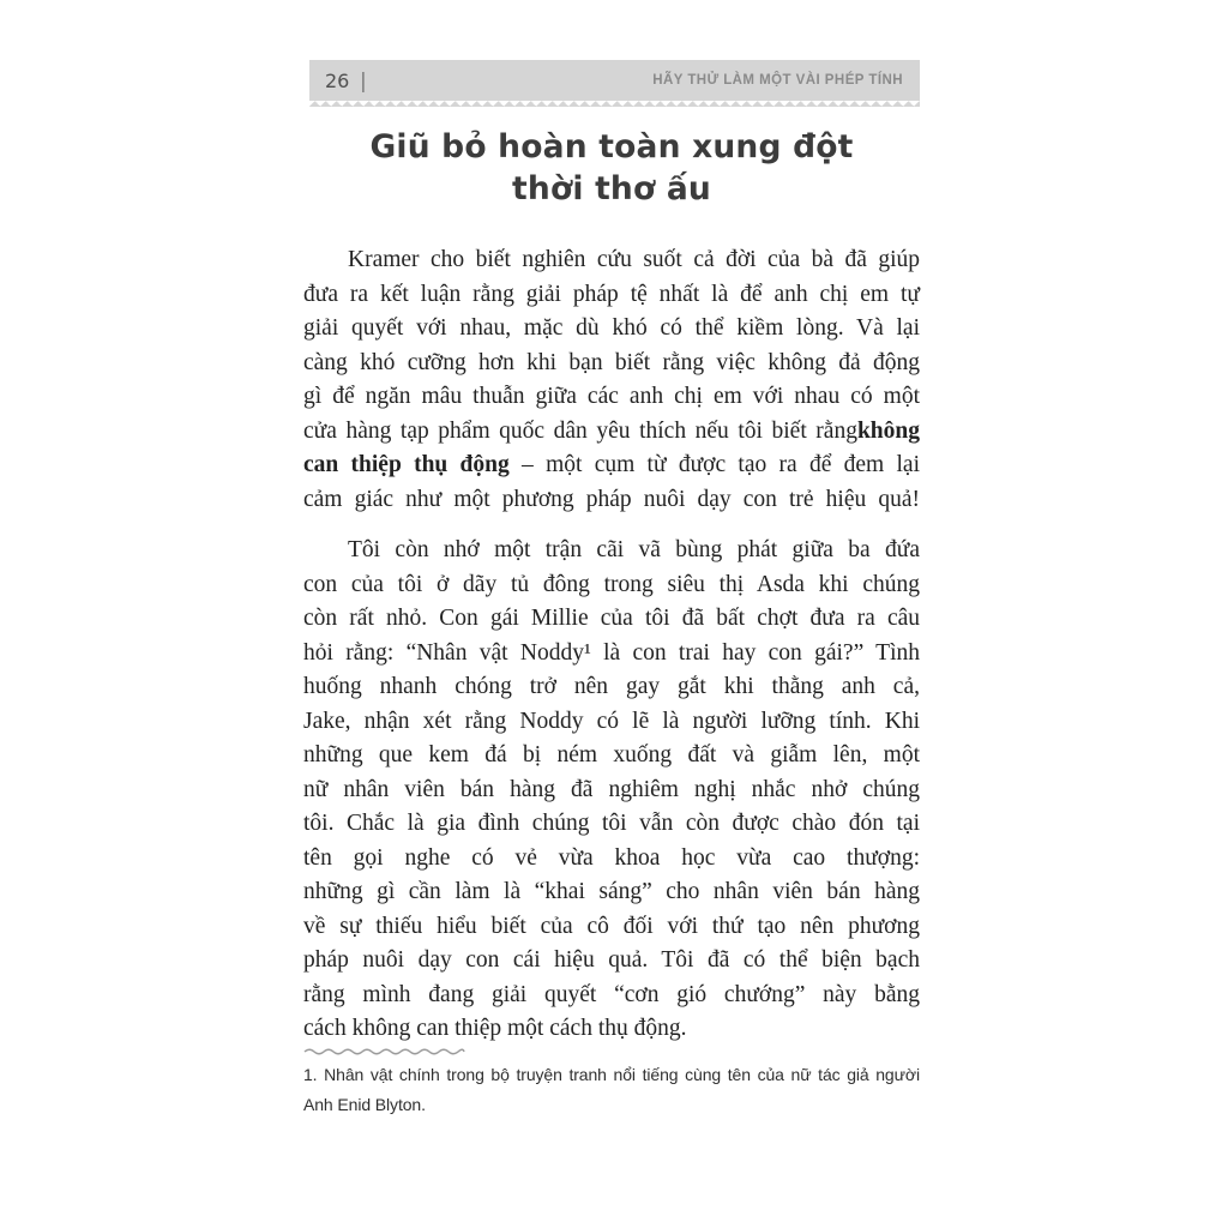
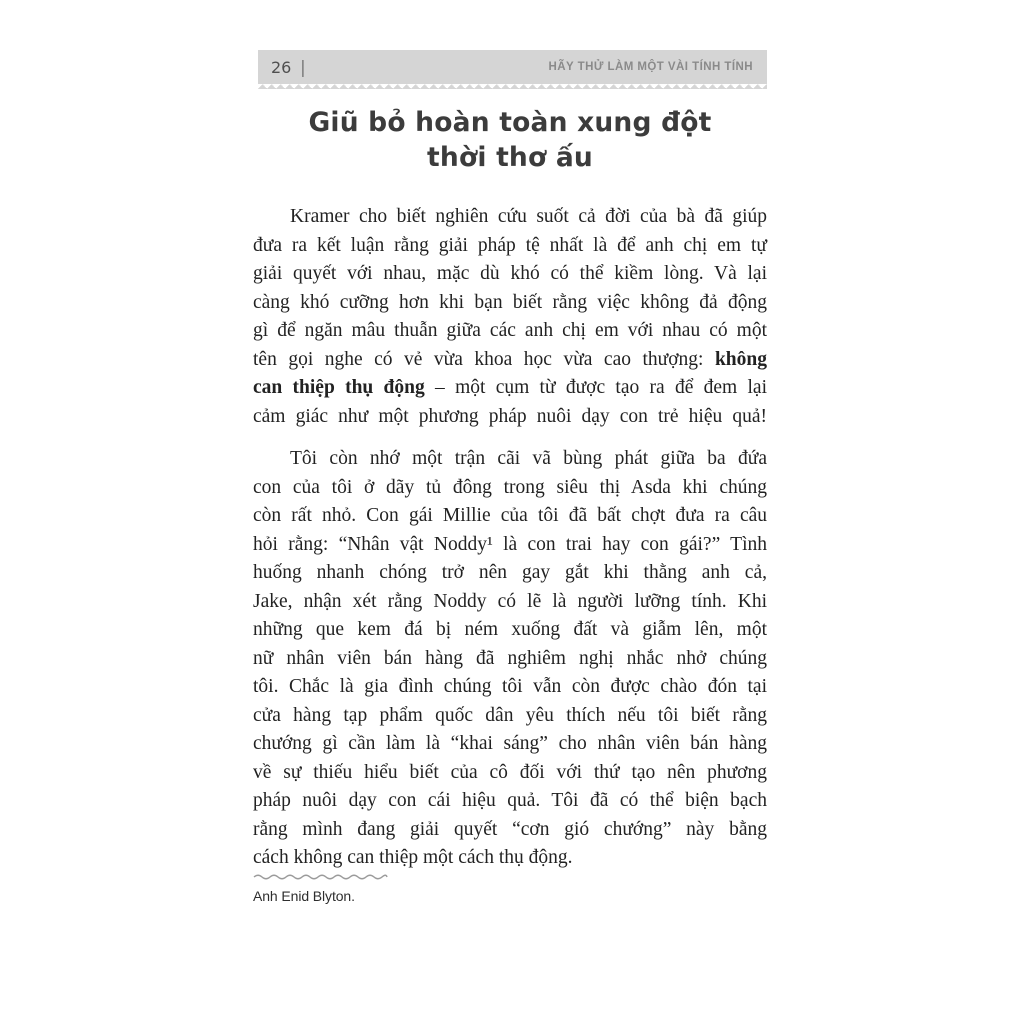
  26
  |
- HÃY THỬ LÀM MỘT VÀI PHÉP TÍNH
+ HÃY THỬ LÀM MỘT VÀI TÍNH TÍNH
  Giũ bỏ hoàn toàn xung đột
  thời thơ ấu
  Kramer cho biết nghiên cứu suốt cả đời của bà đã giúp
  đưa ra kết luận rằng giải pháp tệ nhất là để anh chị em tự
  giải quyết với nhau, mặc dù khó có thể kiềm lòng. Và lại
  càng khó cưỡng hơn khi bạn biết rằng việc không đả động
  gì để ngăn mâu thuẫn giữa các anh chị em với nhau có một
- cửa hàng tạp phẩm quốc dân yêu thích nếu tôi biết rằngkhông
+ tên gọi nghe có vẻ vừa khoa học vừa cao thượng: không
  can thiệp thụ động – một cụm từ được tạo ra để đem lại
  cảm giác như một phương pháp nuôi dạy con trẻ hiệu quả!
  Tôi còn nhớ một trận cãi vã bùng phát giữa ba đứa
  con của tôi ở dãy tủ đông trong siêu thị Asda khi chúng
  còn rất nhỏ. Con gái Millie của tôi đã bất chợt đưa ra câu
  hỏi rằng: “Nhân vật Noddy¹ là con trai hay con gái?” Tình
  huống nhanh chóng trở nên gay gắt khi thằng anh cả,
  Jake, nhận xét rằng Noddy có lẽ là người lưỡng tính. Khi
  những que kem đá bị ném xuống đất và giẫm lên, một
  nữ nhân viên bán hàng đã nghiêm nghị nhắc nhở chúng
  tôi. Chắc là gia đình chúng tôi vẫn còn được chào đón tại
- tên gọi nghe có vẻ vừa khoa học vừa cao thượng:
+ cửa hàng tạp phẩm quốc dân yêu thích nếu tôi biết rằng
- những gì cần làm là “khai sáng” cho nhân viên bán hàng
+ chướng gì cần làm là “khai sáng” cho nhân viên bán hàng
  về sự thiếu hiểu biết của cô đối với thứ tạo nên phương
  pháp nuôi dạy con cái hiệu quả. Tôi đã có thể biện bạch
  rằng mình đang giải quyết “cơn gió chướng” này bằng
  cách không can thiệp một cách thụ động.
- 1. Nhân vật chính trong bộ truyện tranh nổi tiếng cùng tên của nữ tác giả người
  Anh Enid Blyton.
